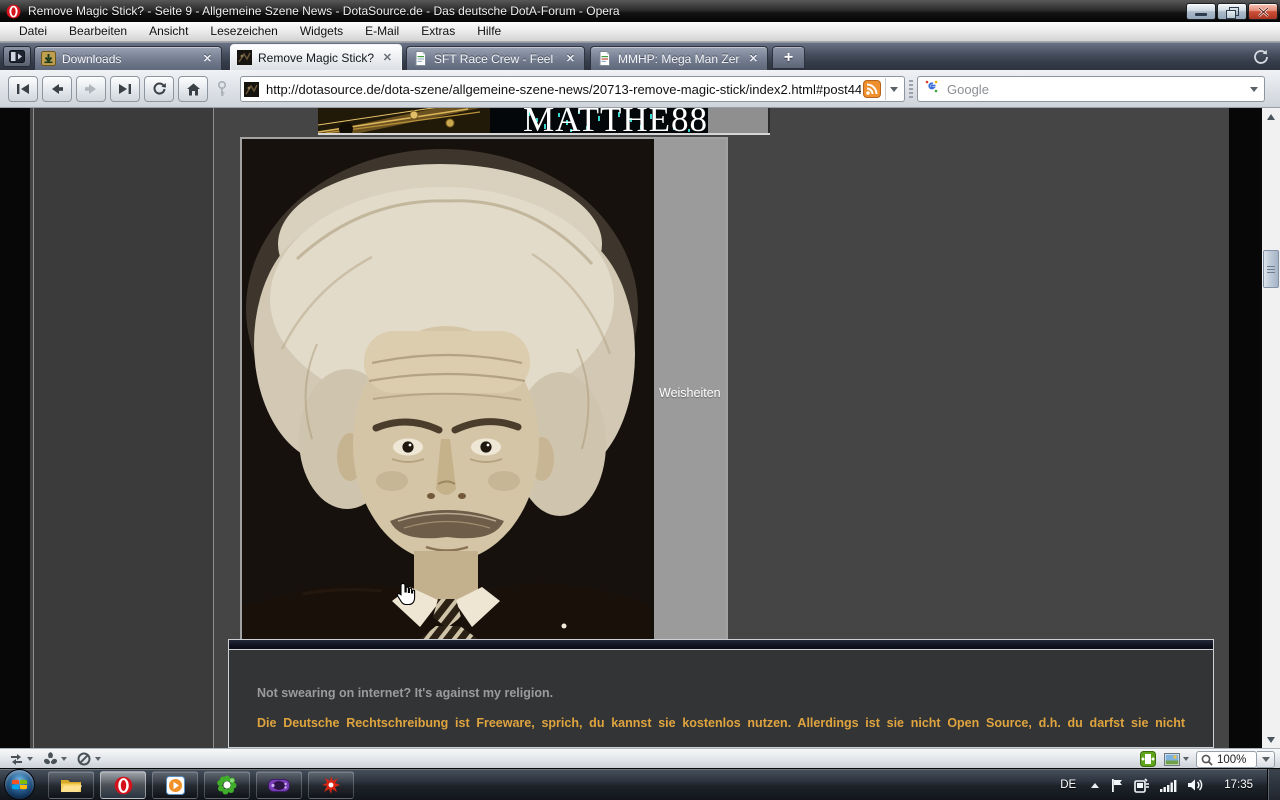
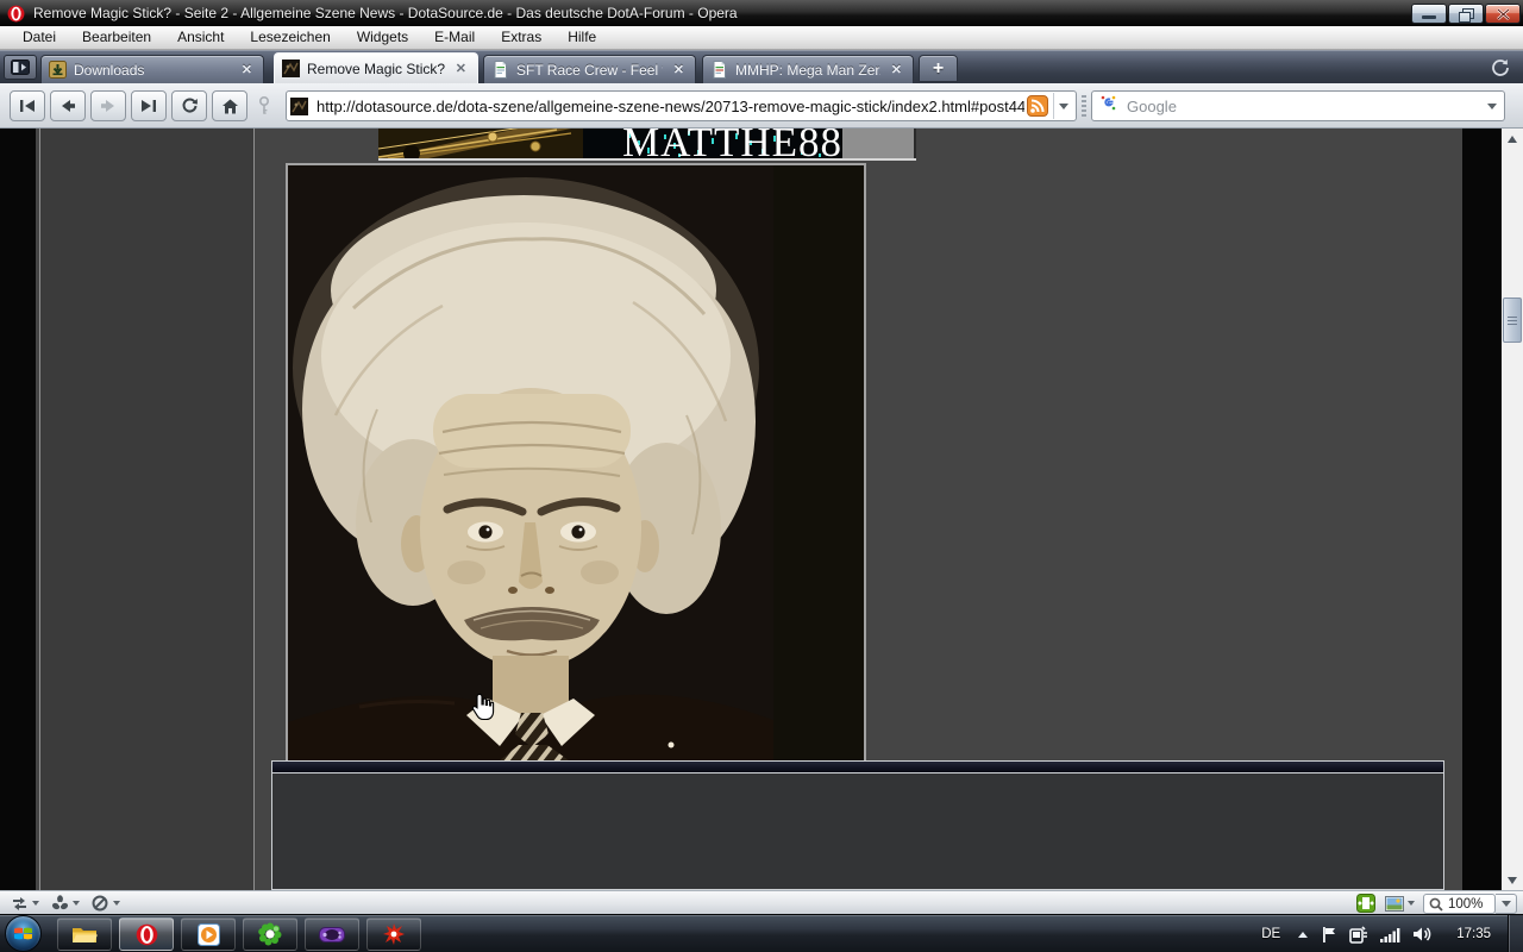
- Remove Magic Stick? - Seite 9 - Allgemeine Szene News - DotaSource.de - Das deutsche DotA-Forum - Opera
+ Remove Magic Stick? - Seite 2 - Allgemeine Szene News - DotaSource.de - Das deutsche DotA-Forum - Opera
  Datei
  Bearbeiten
  Ansicht
  Lesezeichen
  Widgets
  E-Mail
  Extras
  Hilfe
  Downloads
  ✕
  Remove Magic Stick?
  ✕
  SFT Race Crew - Feel
  ✕
  MMHP: Mega Man Zer
  ✕
  +
  http://dotasource.de/dota-szene/allgemeine-szene-news/20713-remove-magic-stick/index2.html#post44
  Google
  MATTHE88
- Weisheiten
- Not swearing on internet? It's against my religion.
- Die Deutsche Rechtschreibung ist Freeware, sprich, du kannst sie kostenlos nutzen. Allerdings ist sie nicht Open Source, d.h. du darfst sie nicht
  100%
  DE
  17:35
